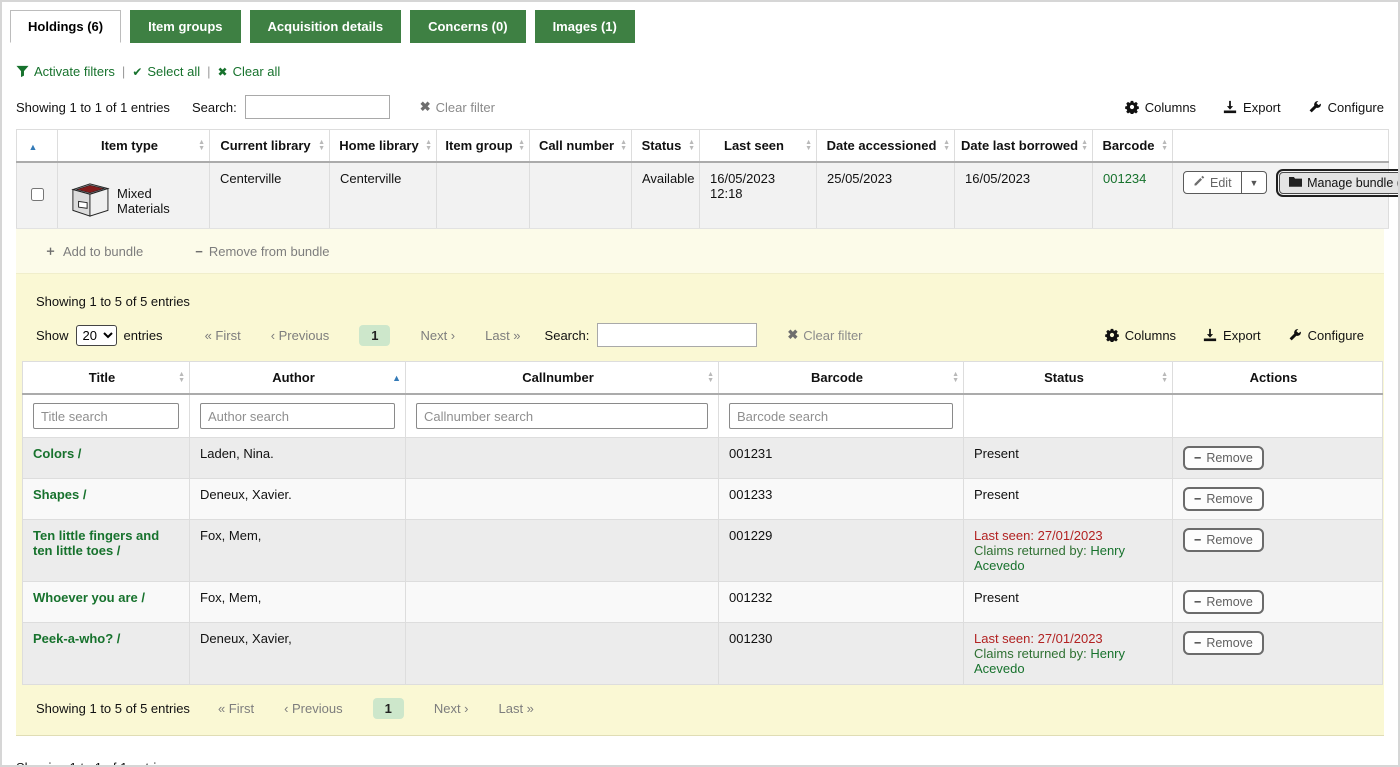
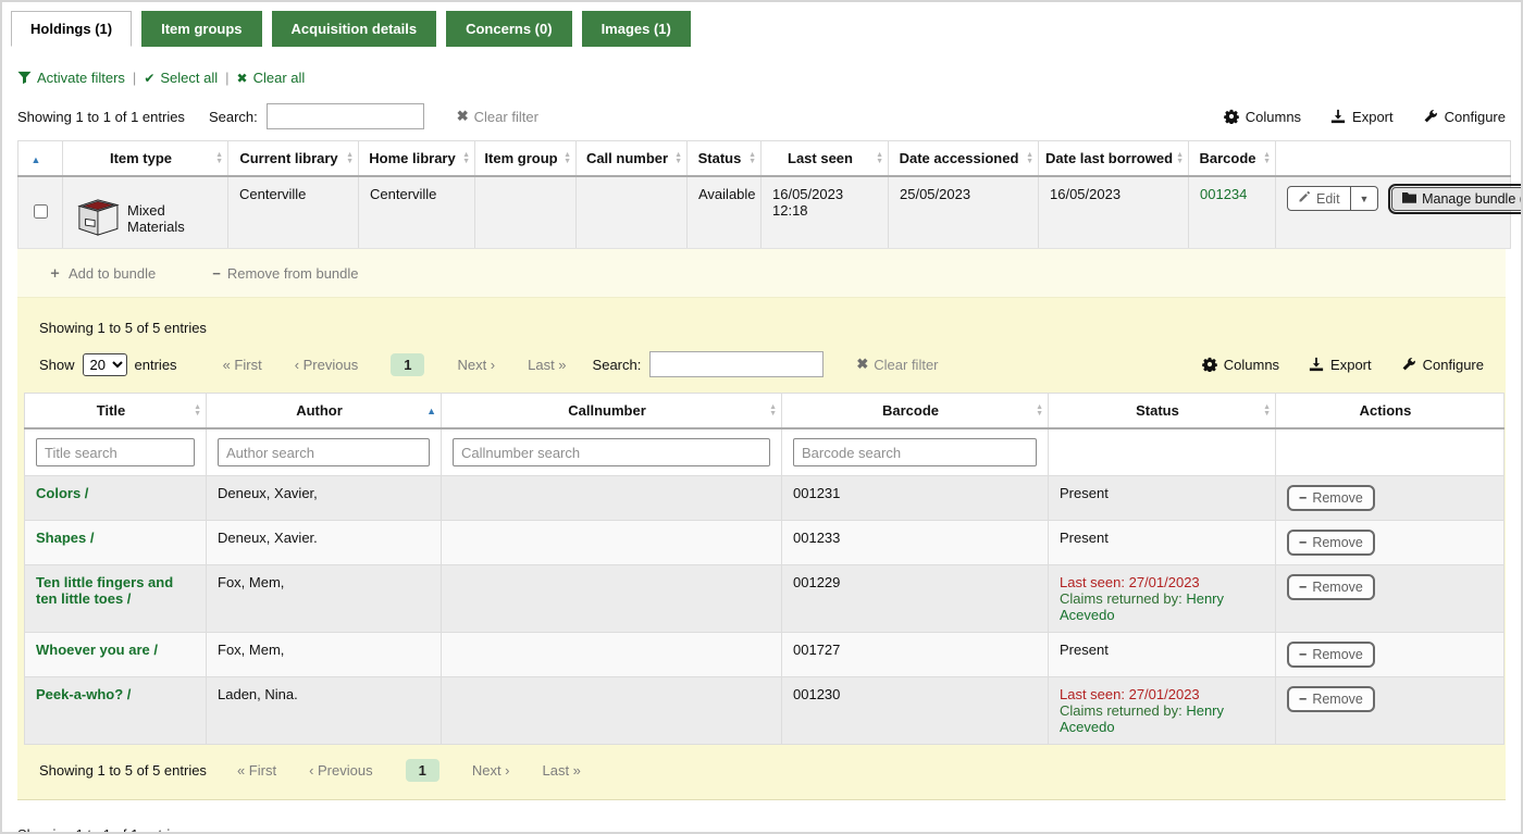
- Holdings (6)
+ Holdings (1)
  Item groups
  Acquisition details
  Concerns (0)
  Images (1)
  Activate filters
  |
  ✔
  Select all
  |
  ✖
  Clear all
  Showing 1 to 1 of 1 entries
  Search:
  ✖
  Clear filter
  Columns
  Export
  Configure
  ▲	Item type	Current library	Home library	Item group	Call number	Status	Last seen	Date accessioned	Date last borrowed	Barcode
  	Mixed Materials	Centerville	Centerville			Available	16/05/2023 12:18	25/05/2023	16/05/2023	001234	Edit ▼ Manage bundle
  ＋
  Add to bundle
  −
  Remove from bundle
  Showing 1 to 5 of 5 entries
  Show
  20
  entries
  « First
  ‹ Previous
  1
  Next ›
  Last »
  Search:
  ✖
  Clear filter
  Columns
  Export
  Configure
  Title	Author ▲	Callnumber	Barcode	Status	Actions
  Title search	Author search	Callnumber search	Barcode search
- Colors /	Laden, Nina.		001231	Present	− Remove
+ Colors /	Deneux, Xavier,		001231	Present	− Remove
  Shapes /	Deneux, Xavier.		001233	Present	− Remove
  Ten little fingers and ten little toes /	Fox, Mem,		001229	Last seen: 27/01/2023 Claims returned by: Henry Acevedo	− Remove
- Whoever you are /	Fox, Mem,		001232	Present	− Remove
+ Whoever you are /	Fox, Mem,		001727	Present	− Remove
- Peek-a-who? /	Deneux, Xavier,		001230	Last seen: 27/01/2023 Claims returned by: Henry Acevedo	− Remove
+ Peek-a-who? /	Laden, Nina.		001230	Last seen: 27/01/2023 Claims returned by: Henry Acevedo	− Remove
  Showing 1 to 5 of 5 entries
  « First
  ‹ Previous
  1
  Next ›
  Last »
